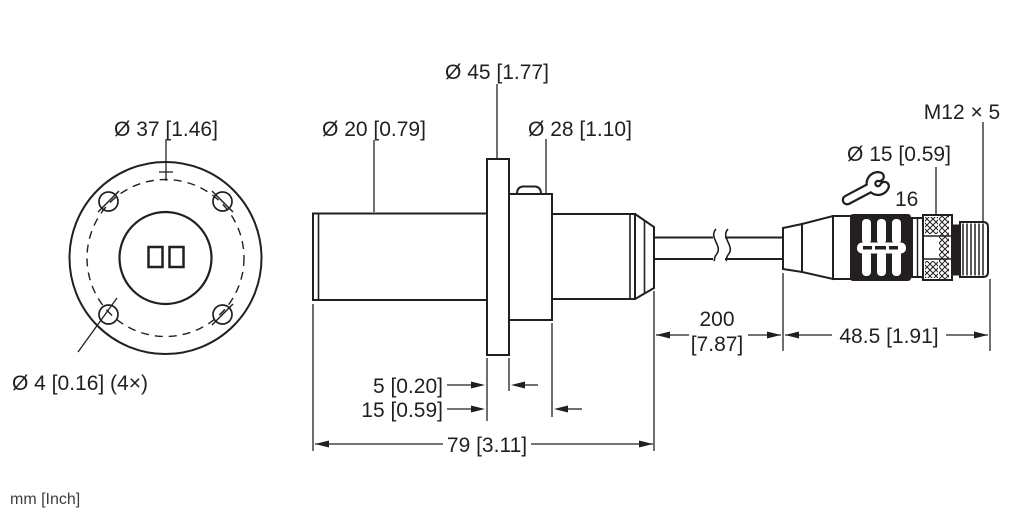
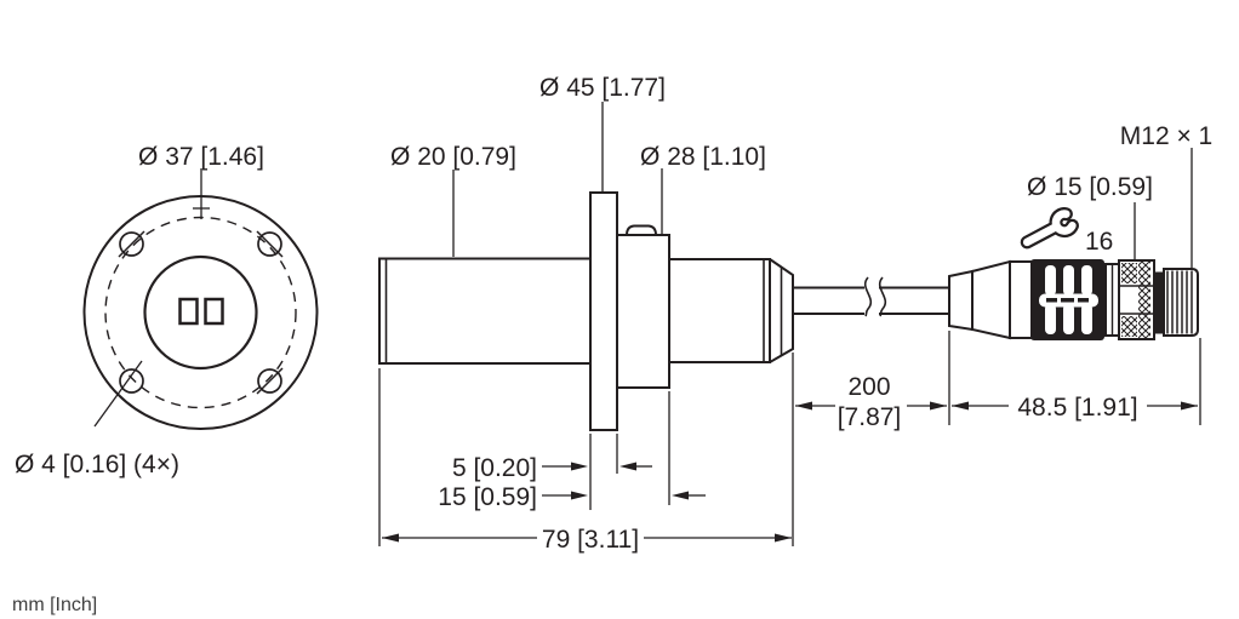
  Ø 37 [1.46]
  Ø 4 [0.16] (4×)
  Ø 20 [0.79]
  Ø 45 [1.77]
  Ø 28 [1.10]
  5 [0.20]
  15 [0.59]
  79 [3.11]
  200
  [7.87]
  48.5 [1.91]
- M12 × 5
+ M12 × 1
  Ø 15 [0.59]
  16
  mm [Inch]
